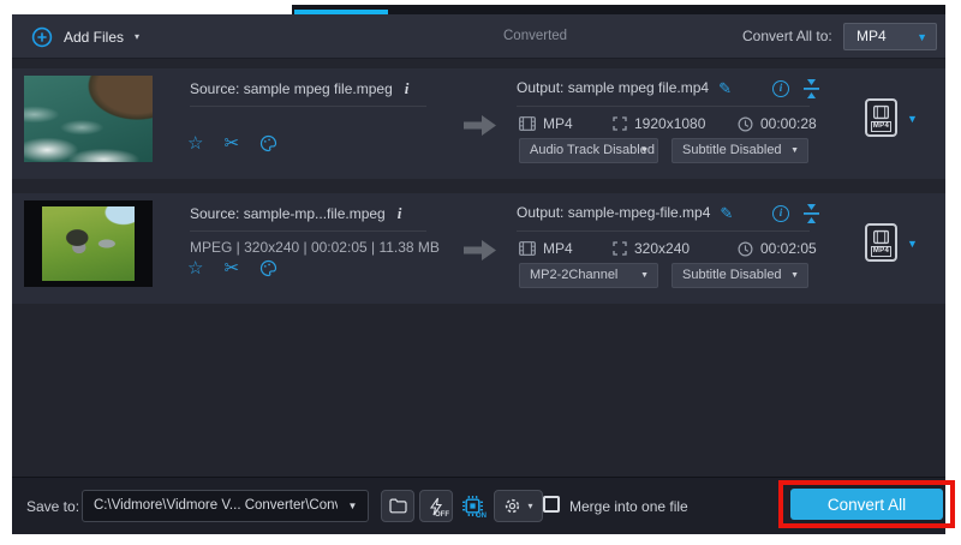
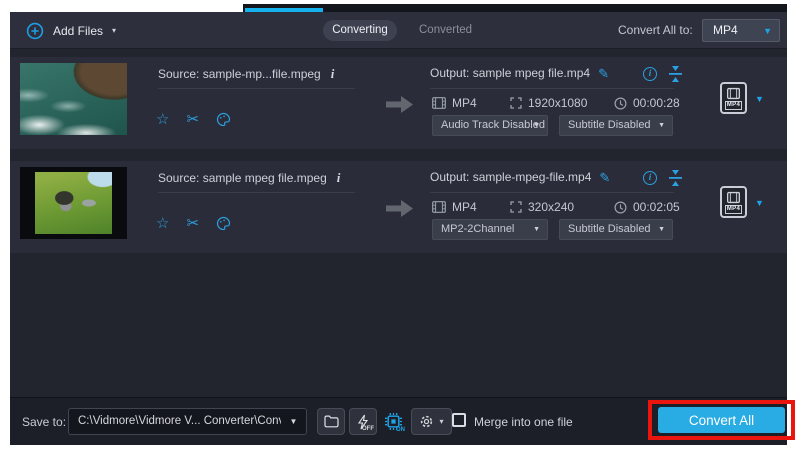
  Add Files
  ▾
+ Converting
  Converted
  Convert All to:
  MP4
  ▼
- Source: sample mpeg file.mpeg
+ Source: sample-mp...file.mpeg
  i
  ☆
  ✂
  Output: sample mpeg file.mp4
  ✎
  i
  MP4
  1920x1080
  00:00:28
  Audio Track Disabled
  Subtitle Disabled
  ▼
- Source: sample-mp...file.mpeg
+ Source: sample mpeg file.mpeg
  i
- MPEG | 320x240 | 00:02:05 | 11.38 MB
  ☆
  ✂
  Output: sample-mpeg-file.mp4
  ✎
  i
  MP4
  320x240
  00:02:05
  MP2-2Channel
  Subtitle Disabled
  ▼
  Save to:
  C:\Vidmore\Vidmore V... Converter\Con
  ▼
  ▾
  Merge into one file
  Convert All
